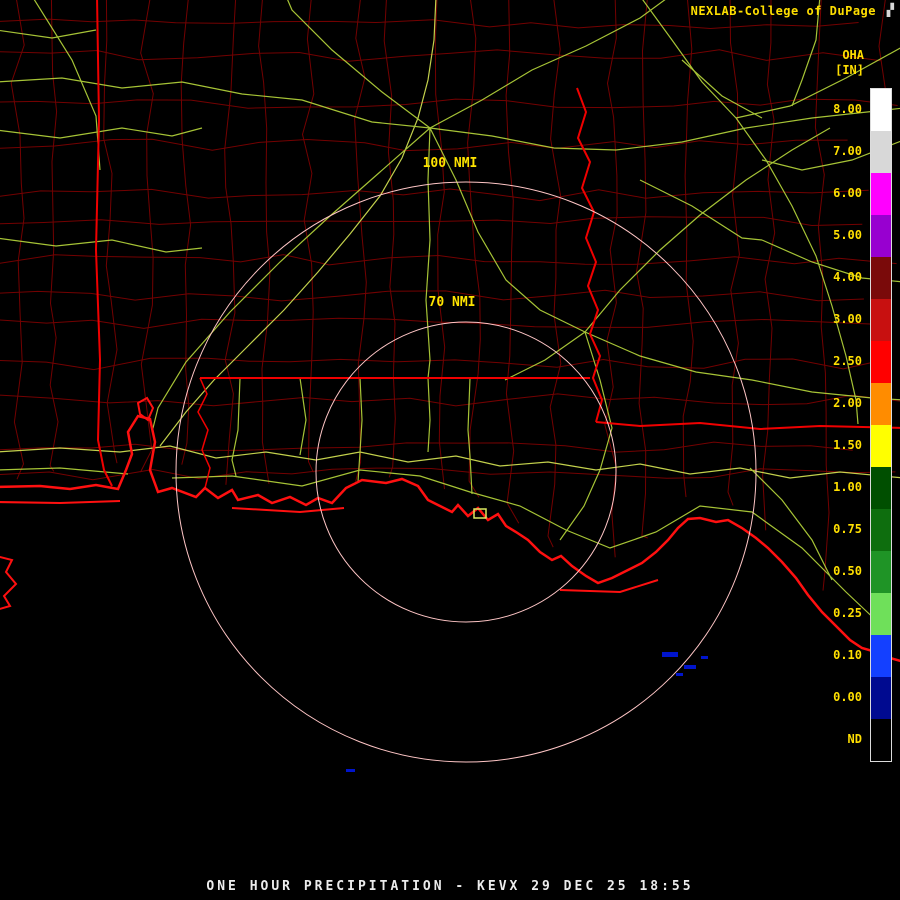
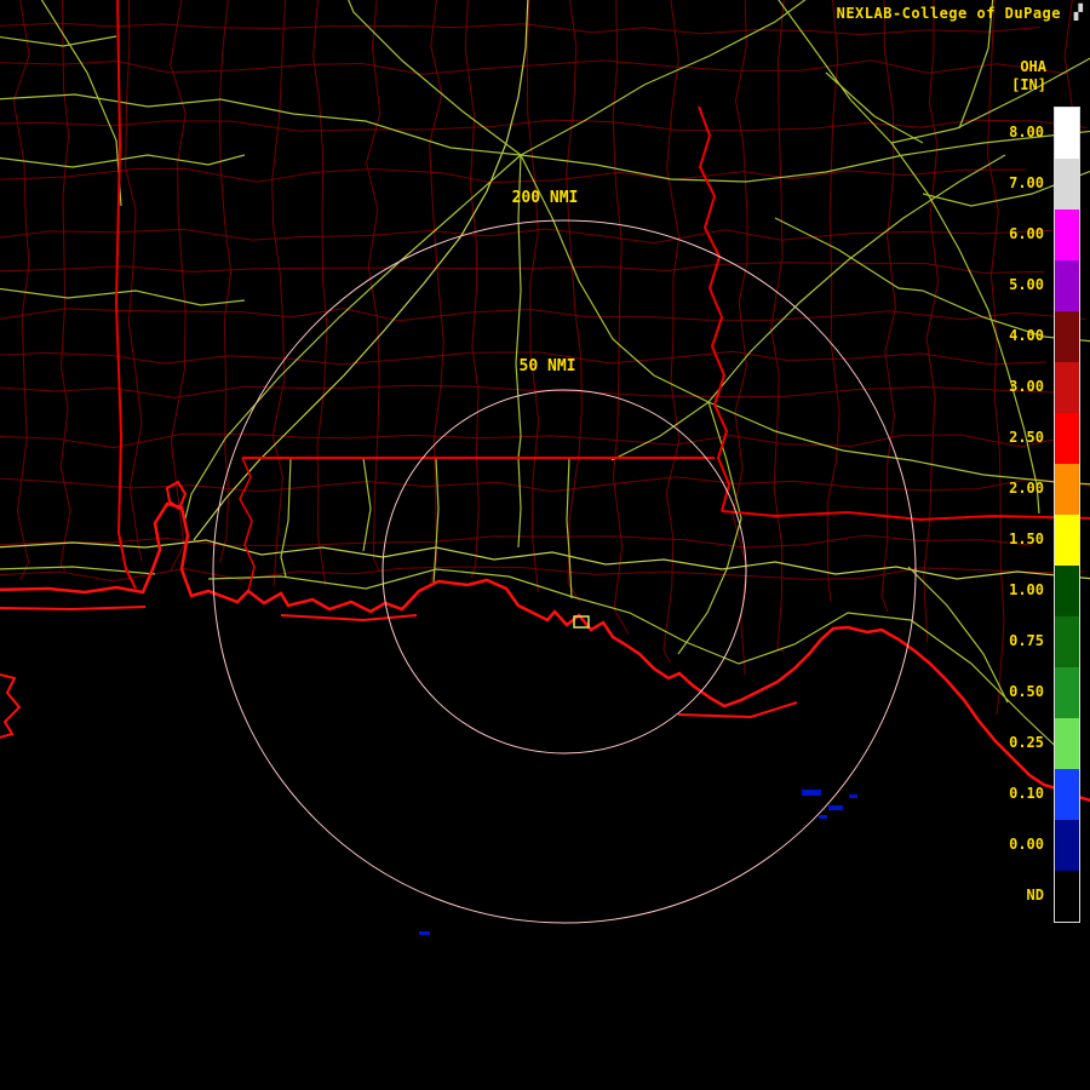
- 100 NMI
+ 200 NMI
- 70 NMI
+ 50 NMI
  NEXLAB-College of DuPage
  ▞
  OHA
  [IN]
  8.00
  7.00
  6.00
  5.00
  4.00
  3.00
  2.50
  2.00
  1.50
  1.00
  0.75
  0.50
  0.25
  0.10
  0.00
  ND
- ONE HOUR PRECIPITATION - KEVX 29 DEC 25 18:55
